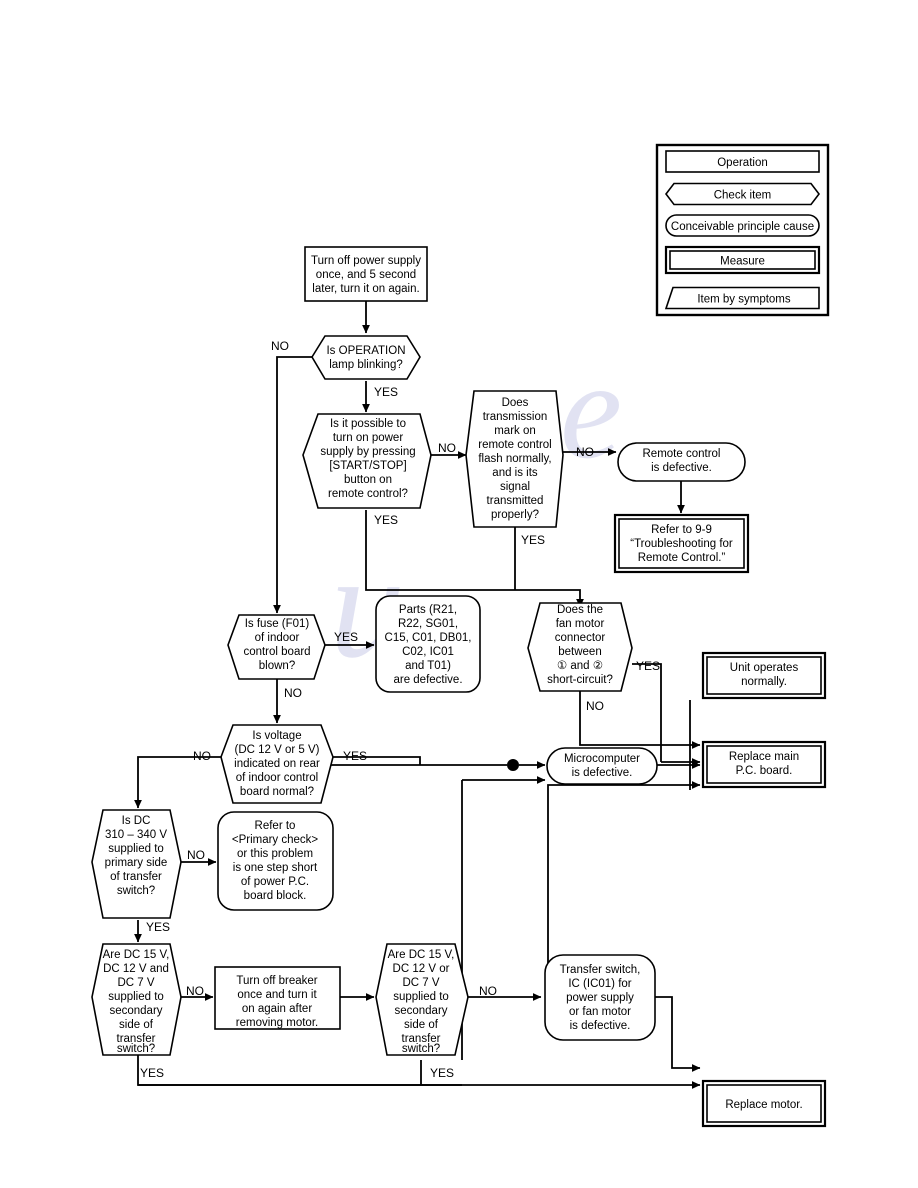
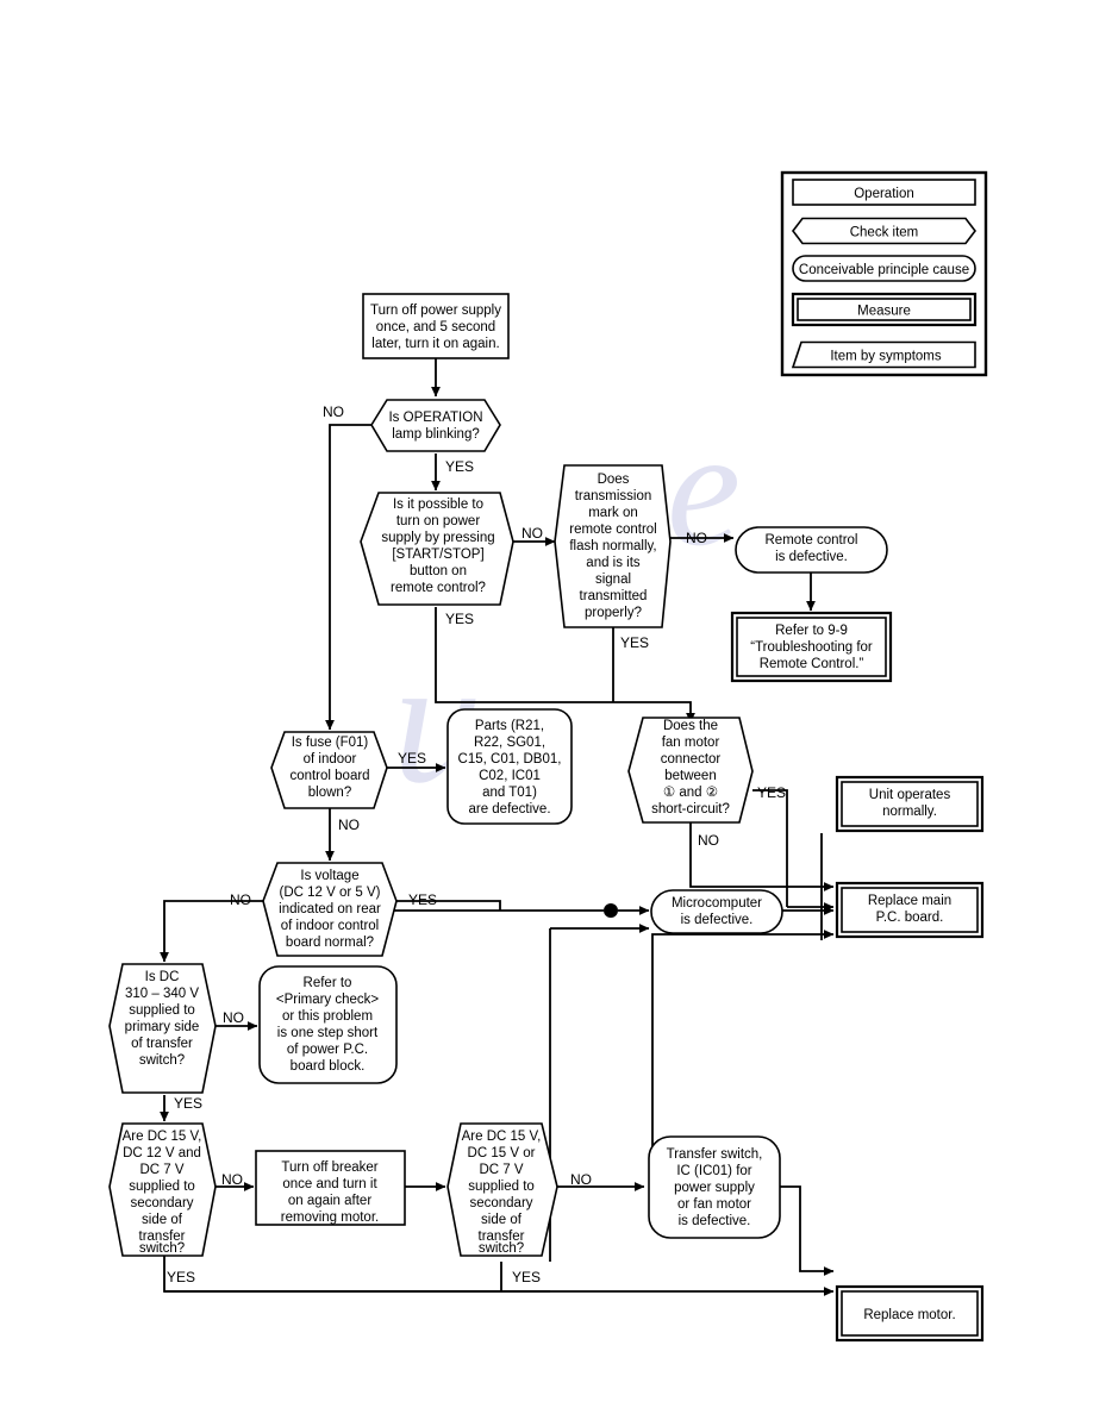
  u
  e
  Operation
  Check item
  Conceivable principle cause
  Measure
  Item by symptoms
  NO
  YES
  NO
  YES
  NO
  YES
  YES
  NO
  YES
  NO
  NO
  YES
  NO
  YES
  NO
  YES
  NO
  YES
  Turn off power supply
  once, and 5 second
  later, turn it on again.
  Is OPERATION
  lamp blinking?
  Is it possible to
  turn on power
  supply by pressing
  [START/STOP]
  button on
  remote control?
  Does
  transmission
  mark on
  remote control
  flash normally,
  and is its
  signal
  transmitted
  properly?
  Remote control
  is defective.
  Refer to 9-9
  “Troubleshooting for
  Remote Control.”
  Is fuse (F01)
  of indoor
  control board
  blown?
  Parts (R21,
  R22, SG01,
  C15, C01, DB01,
  C02, IC01
  and T01)
  are defective.
  Does the
  fan motor
  connector
  between
  ① and ②
  short-circuit?
  Unit operates
  normally.
  Is voltage
  (DC 12 V or 5 V)
  indicated on rear
  of indoor control
  board normal?
  Microcomputer
  is defective.
  Replace main
  P.C. board.
  Is DC
  310 – 340 V
  supplied to
  primary side
  of transfer
  switch?
  Refer to
  <Primary check>
  or this problem
  is one step short
  of power P.C.
  board block.
  Are DC 15 V,
  DC 12 V and
  DC 7 V
  supplied to
  secondary
  side of
  transfer
  switch?
  Turn off breaker
  once and turn it
  on again after
  removing motor.
  Are DC 15 V,
- DC 12 V or
+ DC 15 V or
  DC 7 V
  supplied to
  secondary
  side of
  transfer
  switch?
  Transfer switch,
  IC (IC01) for
  power supply
  or fan motor
  is defective.
  Replace motor.
